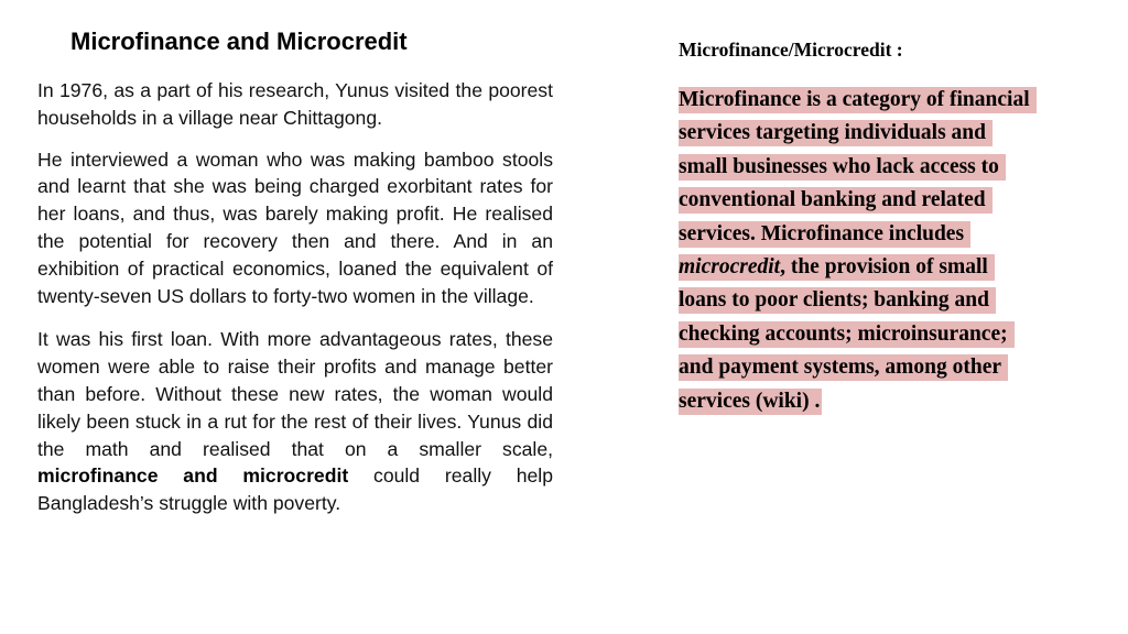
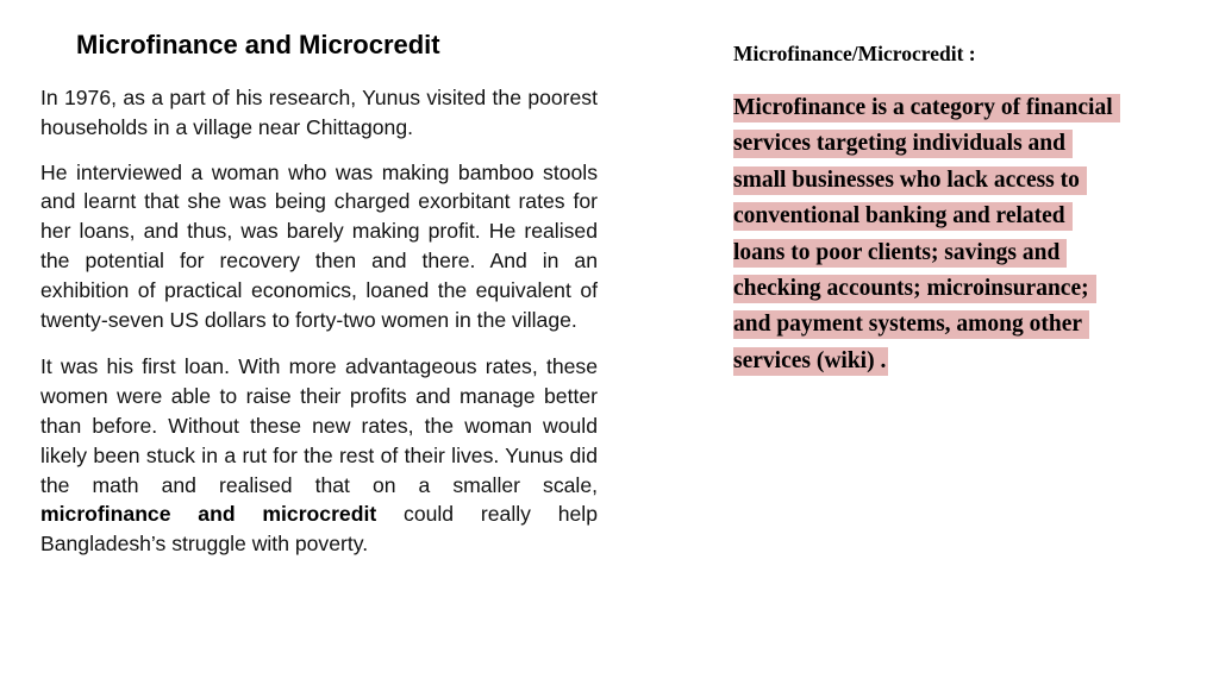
  Microfinance and Microcredit
  In 1976, as a part of his research, Yunus visited the poorest households in a village near Chittagong.
  He interviewed a woman who was making bamboo stools and learnt that she was being charged exorbitant rates for her loans, and thus, was barely making profit. He realised the potential for recovery then and there. And in an exhibition of practical economics, loaned the equivalent of twenty-seven US dollars to forty-two women in the village.
  It was his first loan. With more advantageous rates, these women were able to raise their profits and manage better than before. Without these new rates, the woman would likely been stuck in a rut for the rest of their lives. Yunus did the math and realised that on a smaller scale, microfinance and microcredit could really help Bangladesh’s struggle with poverty.
  Microfinance/Microcredit :
  Microfinance is a category of financial
  services targeting individuals and
  small businesses who lack access to
  conventional banking and related
- services. Microfinance includes
- microcredit, the provision of small
- loans to poor clients; banking and
+ loans to poor clients; savings and
  checking accounts; microinsurance;
  and payment systems, among other
  services (wiki) .
